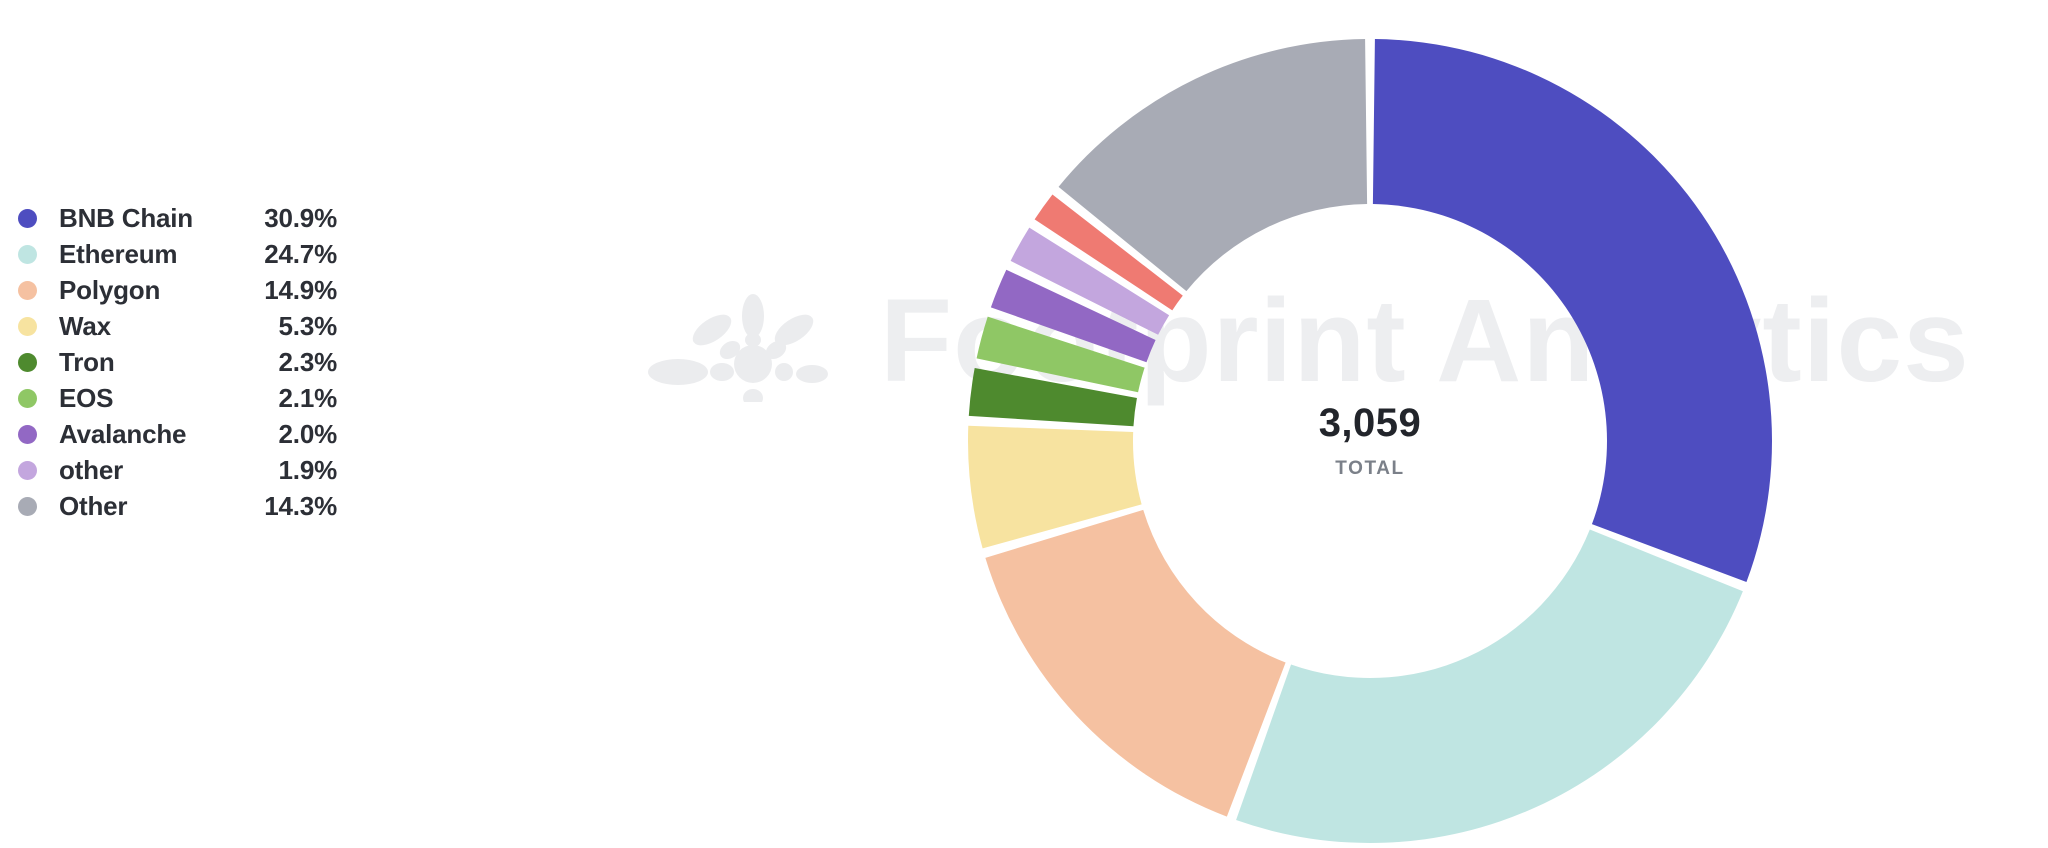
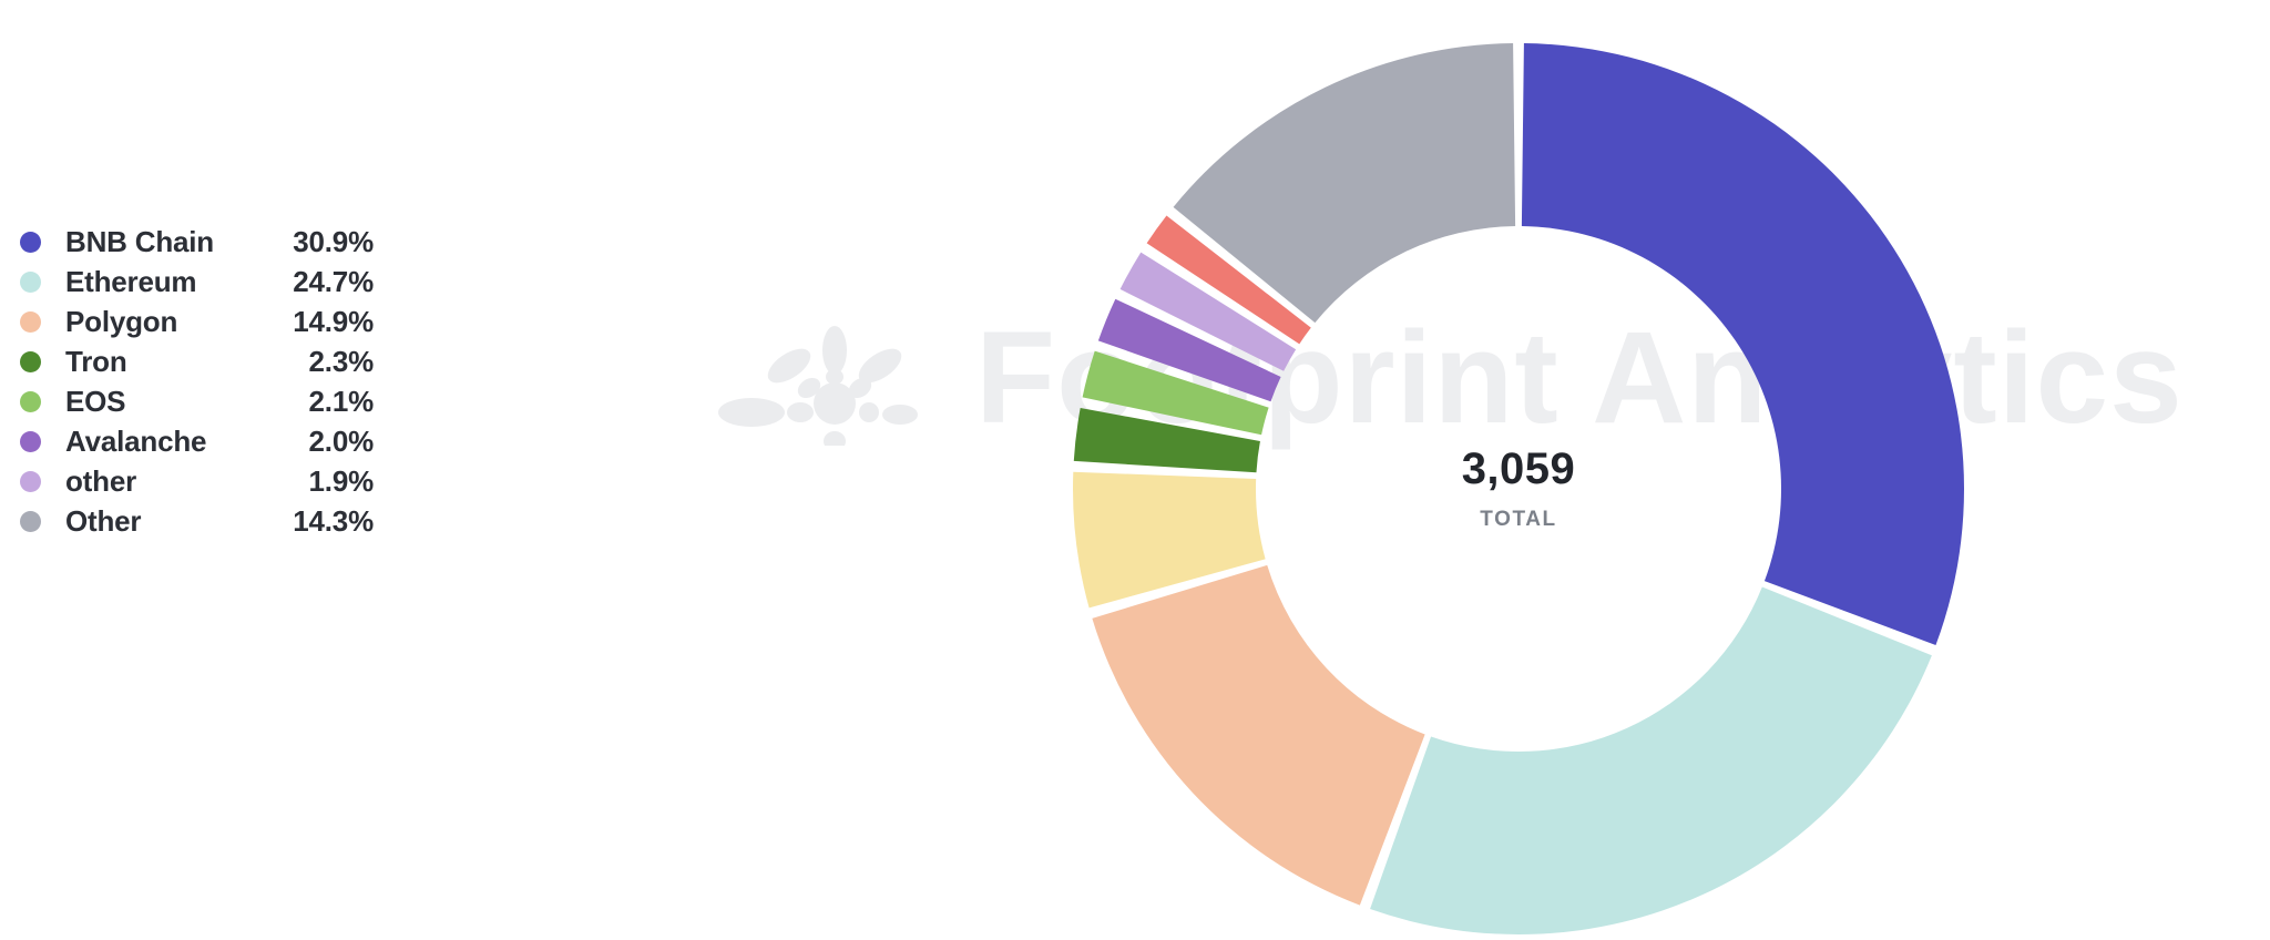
  Foprint Antics
  BNB Chain
  30.9%
  Ethereum
  24.7%
  Polygon
  14.9%
- Wax
- 5.3%
  Tron
  2.3%
  EOS
  2.1%
  Avalanche
  2.0%
  other
  1.9%
  Other
  14.3%
  3,059
  TOTAL
